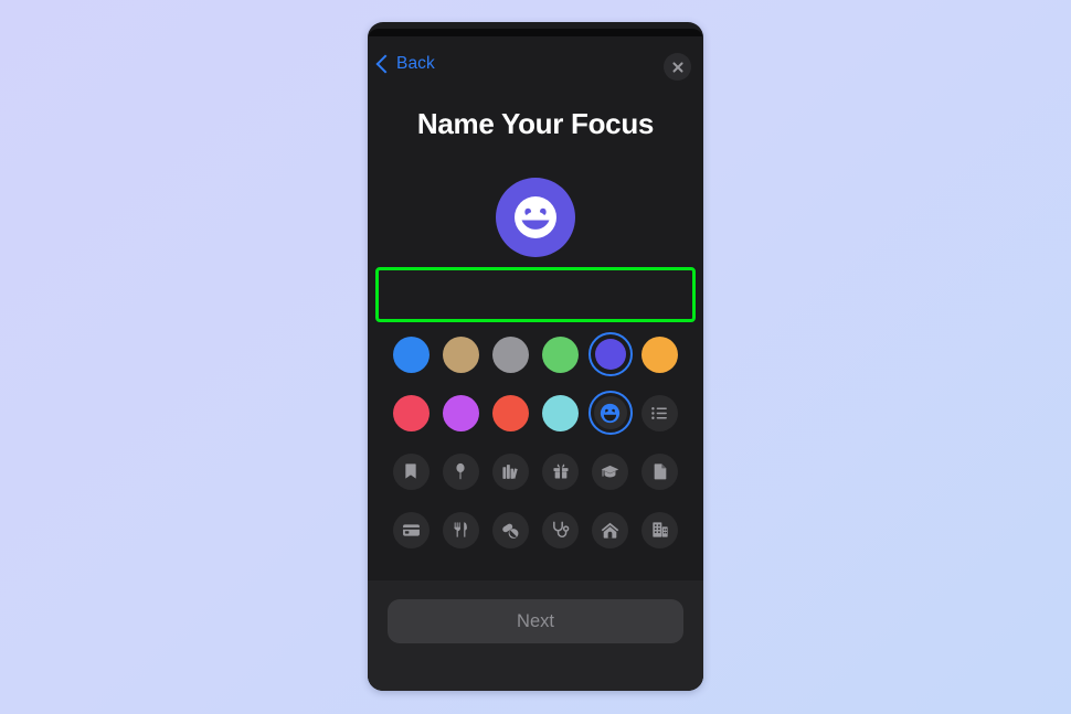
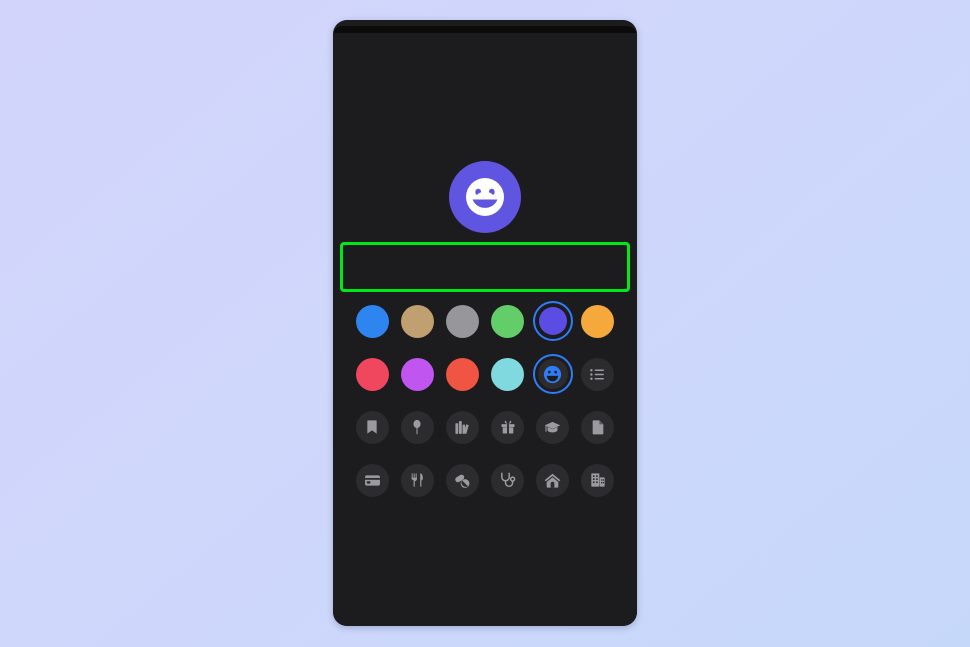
- Back
- Name Your Focus
- Next
